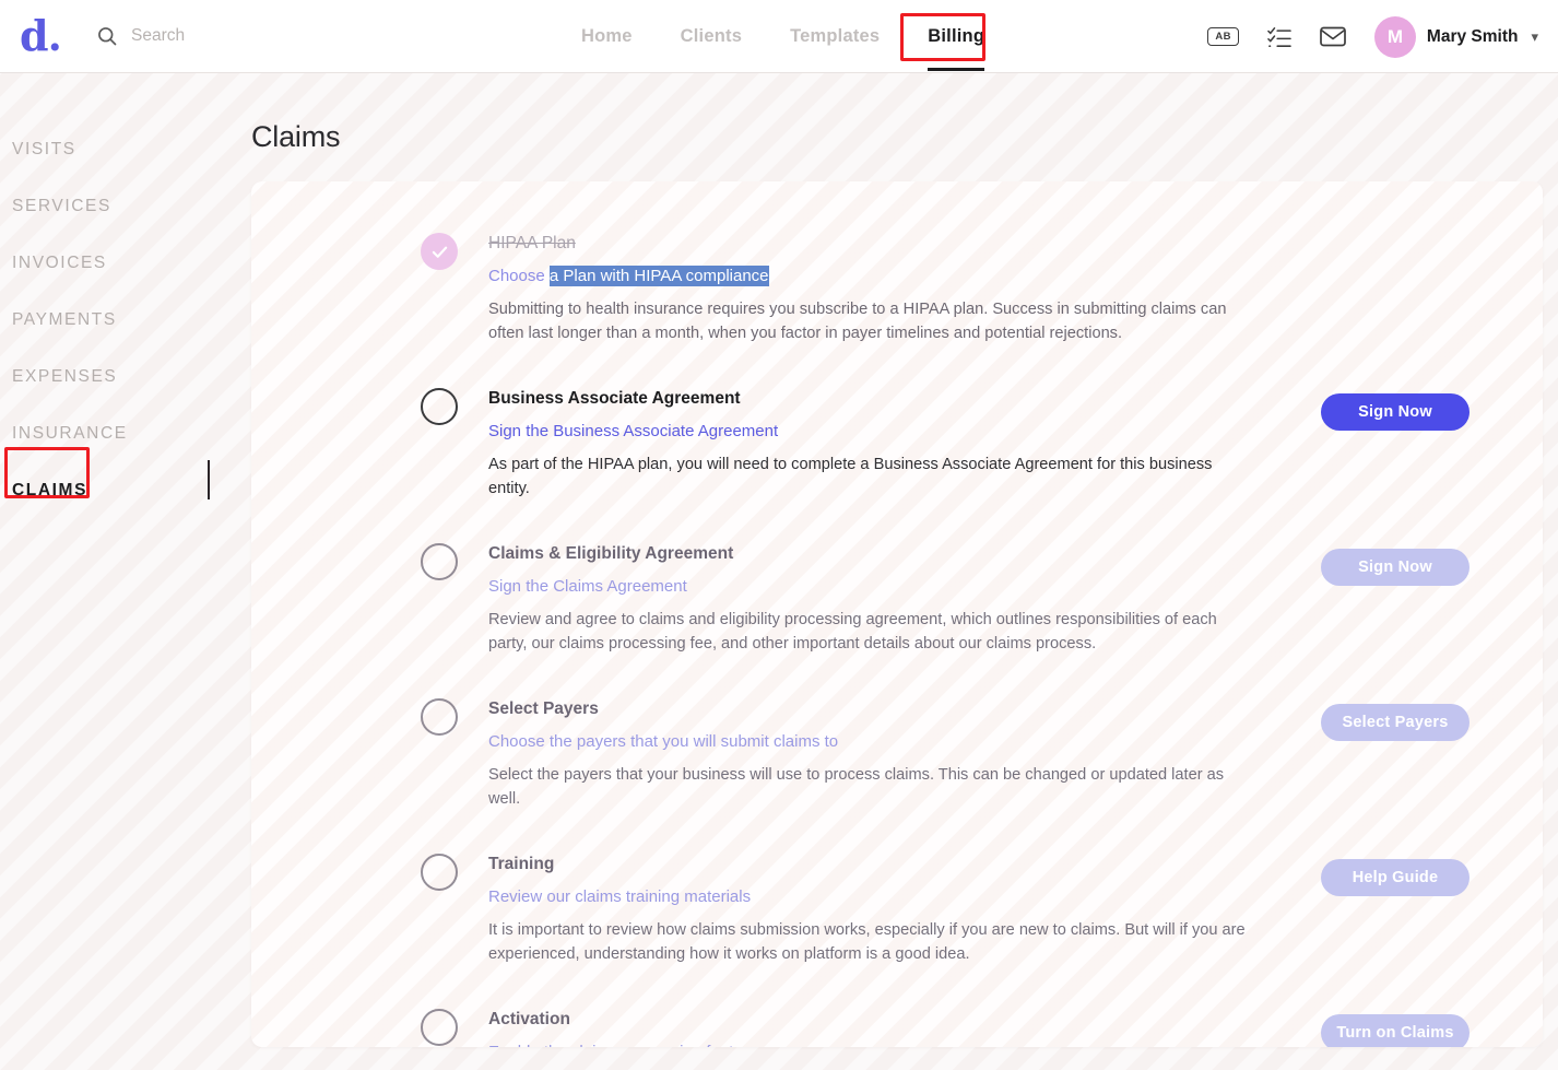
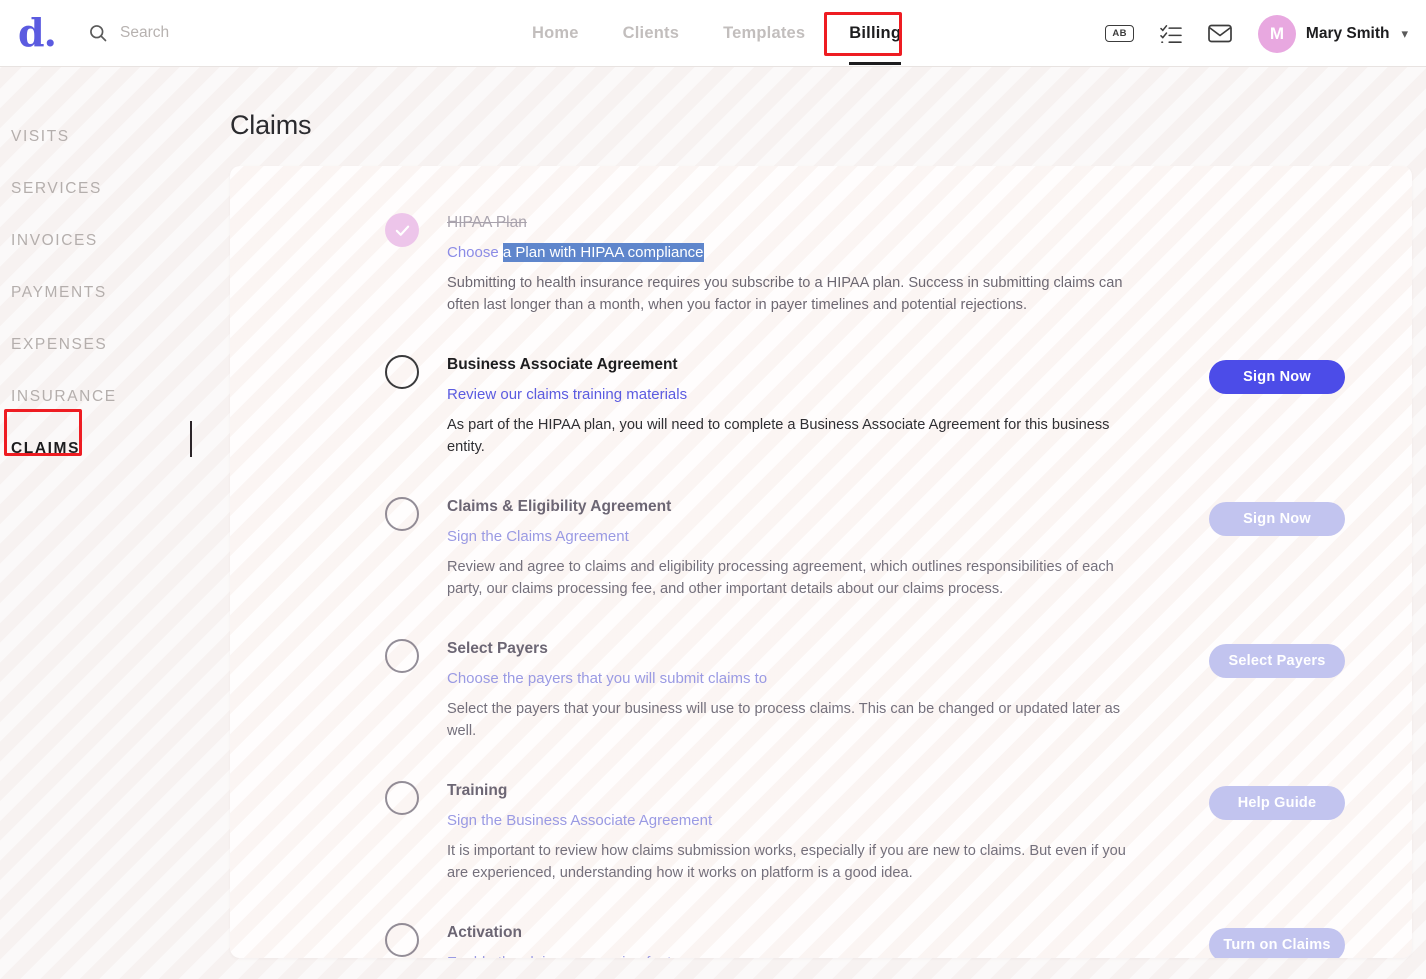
  d.
  Search
  Home
  Clients
  Templates
  Billing
  AB
  M
  Mary Smith
  ▾
  VISITS
  SERVICES
  INVOICES
  PAYMENTS
  EXPENSES
  INSURANCE
  CLAIMS
  Claims
  HIPAA Plan
  Choose a Plan with HIPAA compliance
  Submitting to health insurance requires you subscribe to a HIPAA plan. Success in submitting claims can often last longer than a month, when you factor in payer timelines and potential rejections.
  Business Associate Agreement
- Sign the Business Associate Agreement
+ Review our claims training materials
  As part of the HIPAA plan, you will need to complete a Business Associate Agreement for this business entity.
  Sign Now
  Claims & Eligibility Agreement
  Sign the Claims Agreement
  Review and agree to claims and eligibility processing agreement, which outlines responsibilities of each party, our claims processing fee, and other important details about our claims process.
  Sign Now
  Select Payers
  Choose the payers that you will submit claims to
  Select the payers that your business will use to process claims. This can be changed or updated later as well.
  Select Payers
  Training
- Review our claims training materials
+ Sign the Business Associate Agreement
- It is important to review how claims submission works, especially if you are new to claims. But will if you are experienced, understanding how it works on platform is a good idea.
+ It is important to review how claims submission works, especially if you are new to claims. But even if you are experienced, understanding how it works on platform is a good idea.
  Help Guide
  Activation
  Turn on Claims
